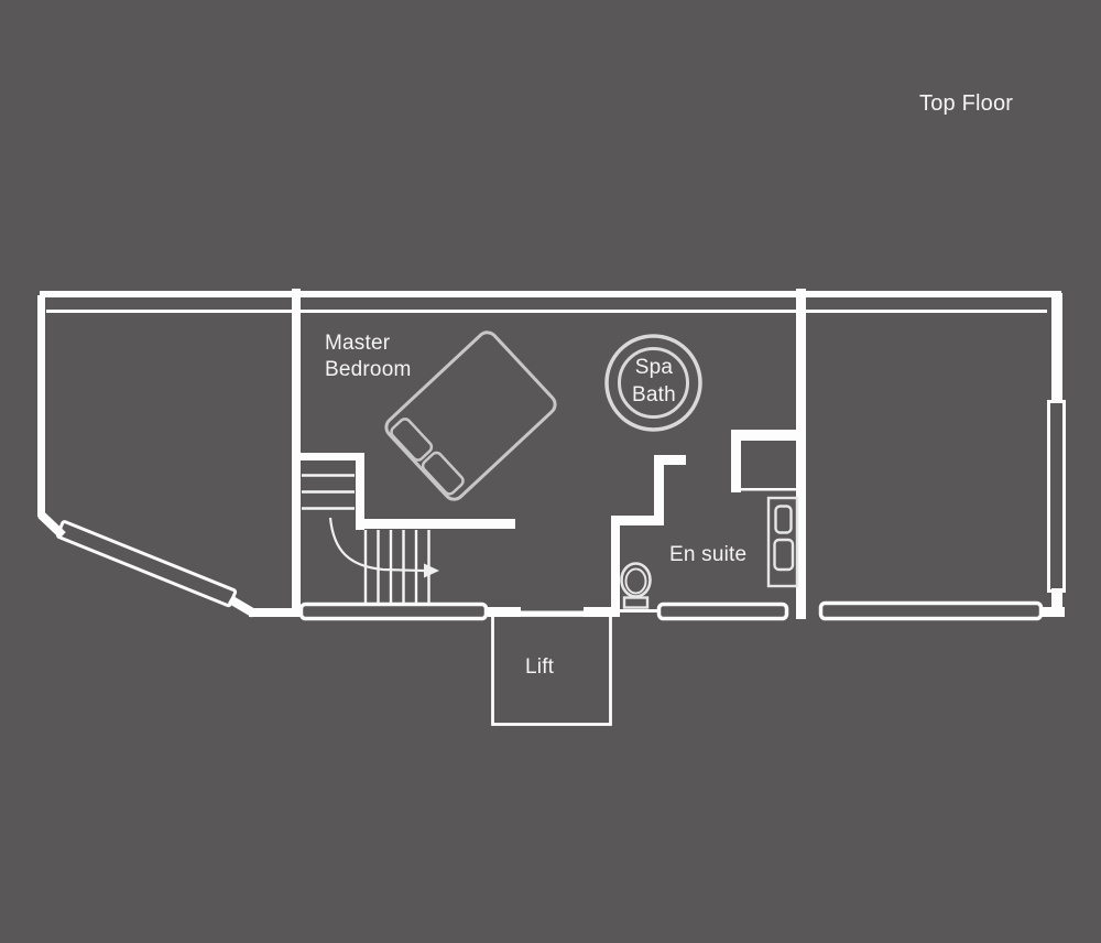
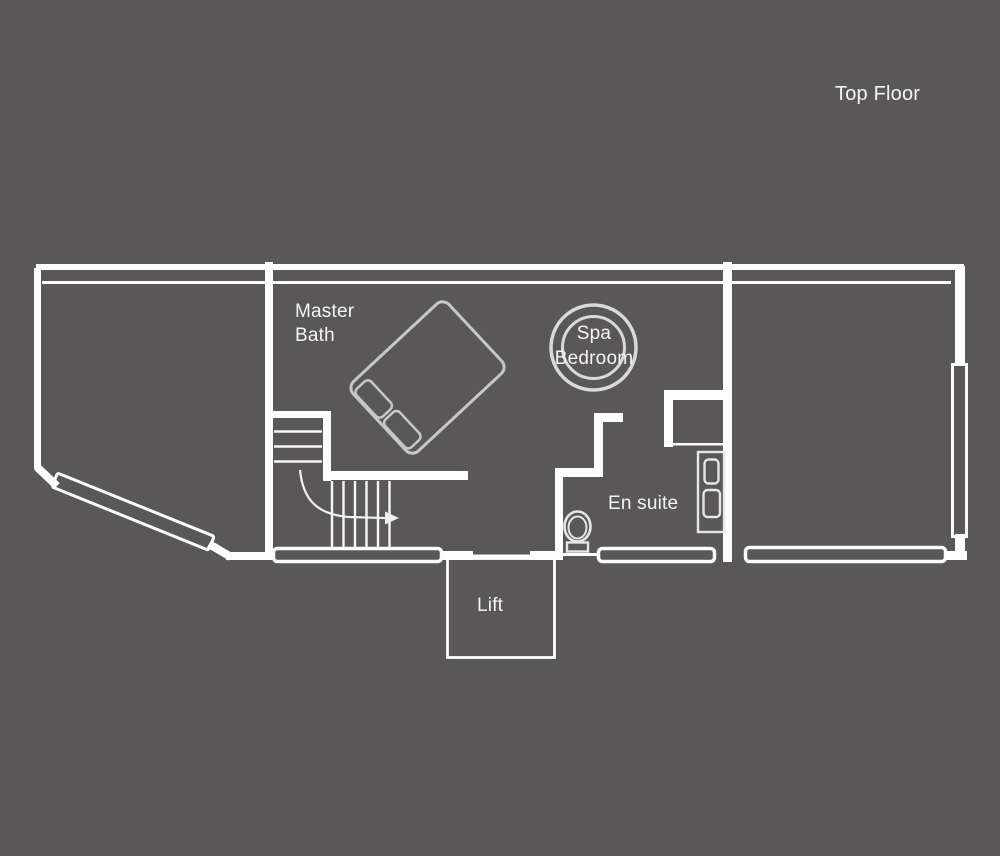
  Top Floor
  Master
- Bedroom
+ Bath
  Spa
- Bath
+ Bedroom
  En suite
  Lift
